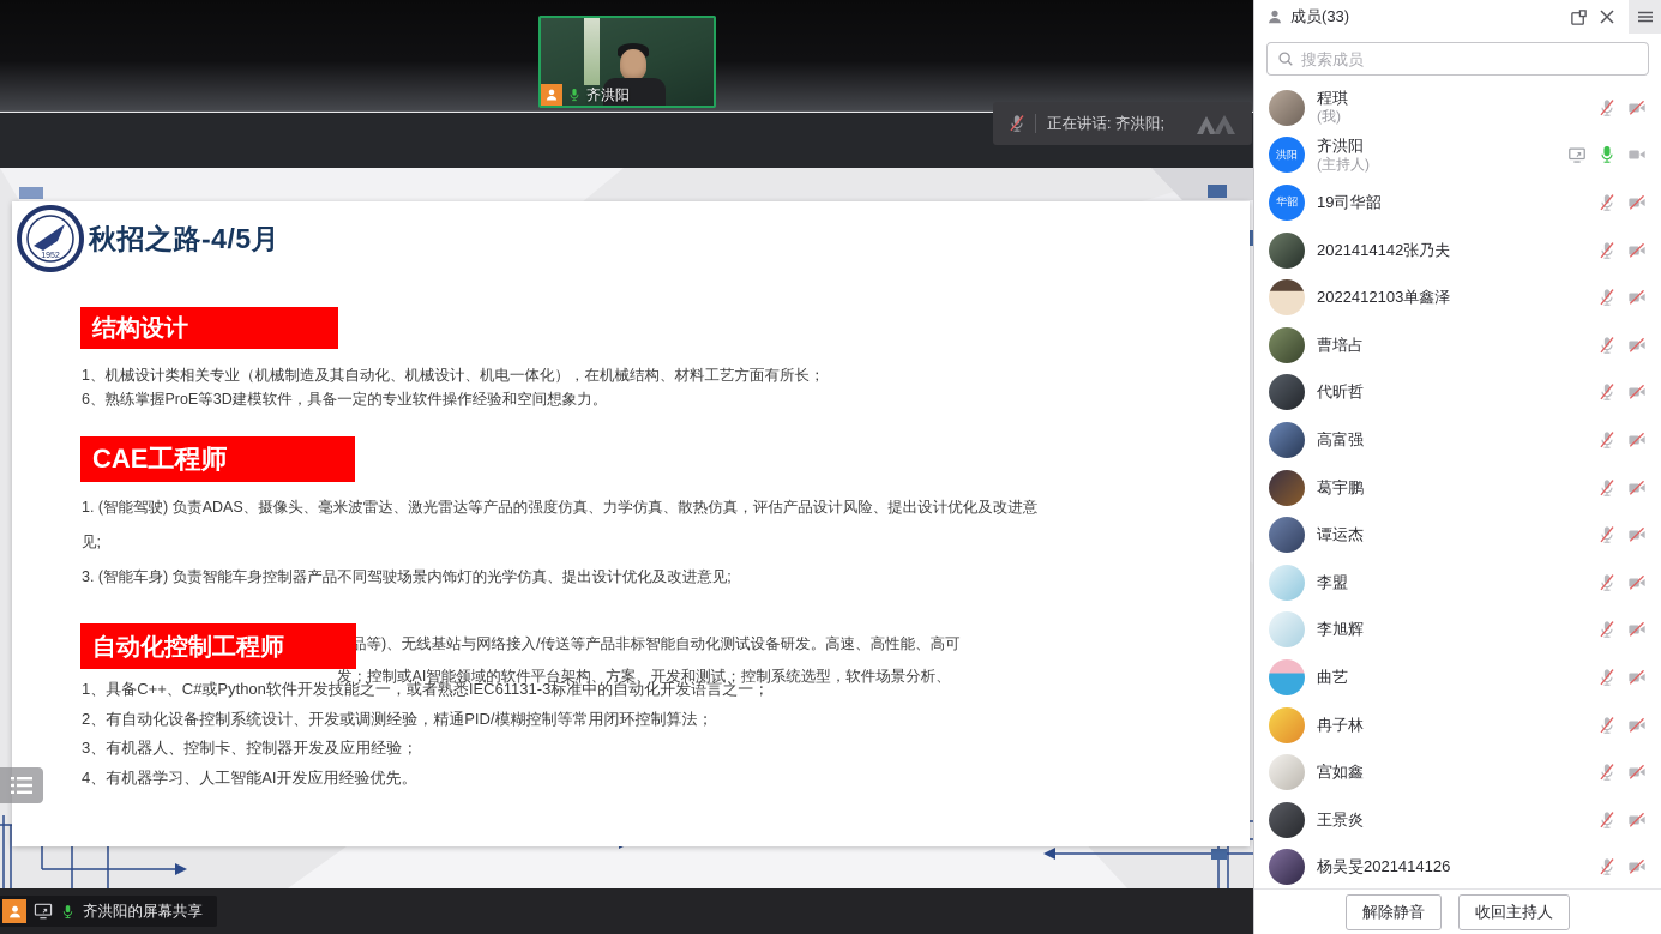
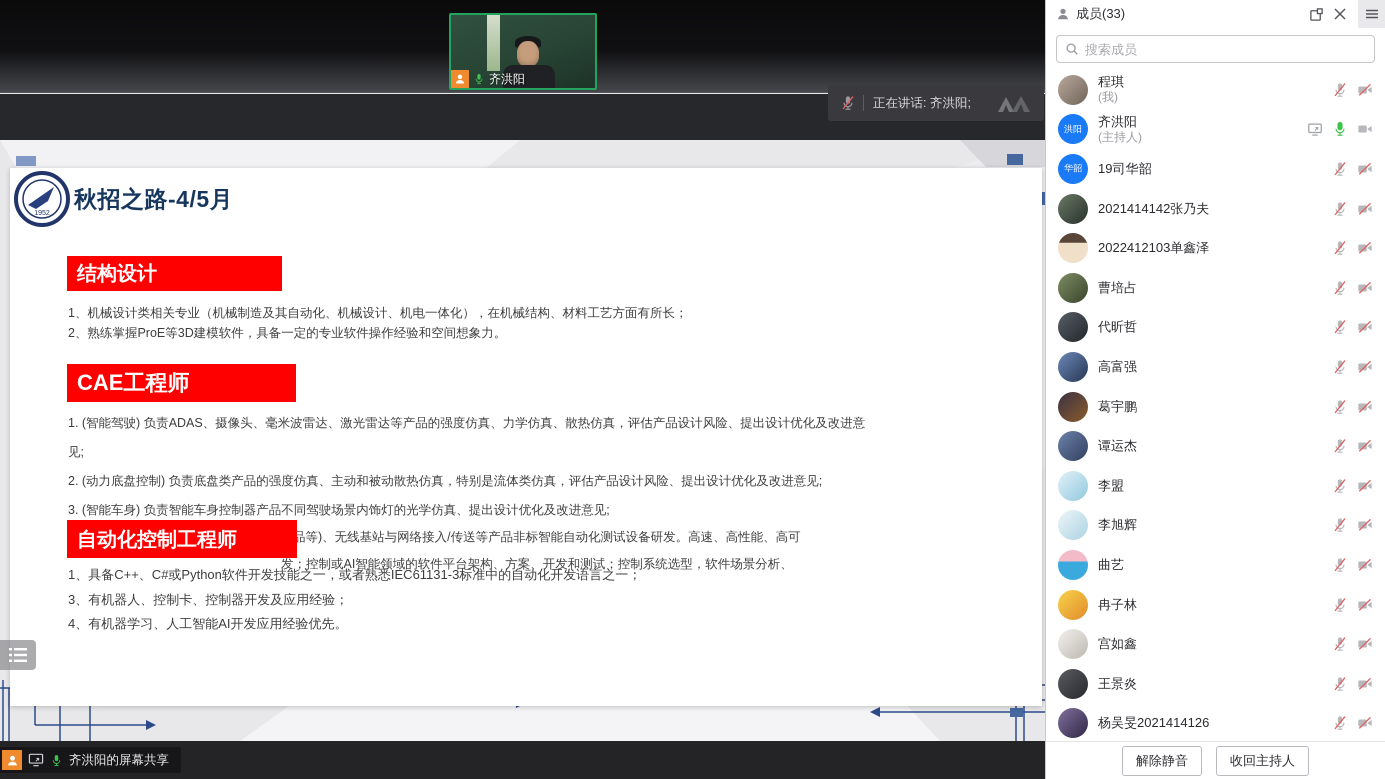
  齐洪阳
  正在讲话: 齐洪阳;
  秋招之路-4/5月
  结构设计
  1、机械设计类相关专业（机械制造及其自动化、机械设计、机电一体化），在机械结构、材料工艺方面有所长；
- 6、熟练掌握ProE等3D建模软件，具备一定的专业软件操作经验和空间想象力。
+ 2、熟练掌握ProE等3D建模软件，具备一定的专业软件操作经验和空间想象力。
  CAE工程师
  1. (智能驾驶) 负责ADAS、摄像头、毫米波雷达、激光雷达等产品的强度仿真、力学仿真、散热仿真，评估产品设计风险、提出设计优化及改进意见;
+ 2. (动力底盘控制) 负责底盘类产品的强度仿真、主动和被动散热仿真，特别是流体类仿真，评估产品设计风险、提出设计优化及改进意见;
  3. (智能车身) 负责智能车身控制器产品不同驾驶场景内饰灯的光学仿真、提出设计优化及改进意见;
  品等)、无线基站与网络接入/传送等产品非标智能自动化测试设备研发。高速、高性能、高可
  发；控制或AI智能领域的软件平台架构、方案、开发和测试；控制系统选型，软件场景分析、
  自动化控制工程师
  1、具备C++、C#或Python软件开发技能之一，或者熟悉IEC61131-3标准中的自动化开发语言之一；
- 2、有自动化设备控制系统设计、开发或调测经验，精通PID/模糊控制等常用闭环控制算法；
  3、有机器人、控制卡、控制器开发及应用经验；
  4、有机器学习、人工智能AI开发应用经验优先。
  齐洪阳的屏幕共享
  成员(33)
  搜索成员
  程琪
  (我)
  洪阳
  齐洪阳
  (主持人)
  华韶
  19司华韶
  2021414142张乃夫
  2022412103单鑫泽
  曹培占
  代昕哲
  高富强
  葛宇鹏
  谭运杰
  李盟
  李旭辉
  曲艺
  冉子林
  宫如鑫
  王景炎
  杨吴旻2021414126
  解除静音
  收回主持人
